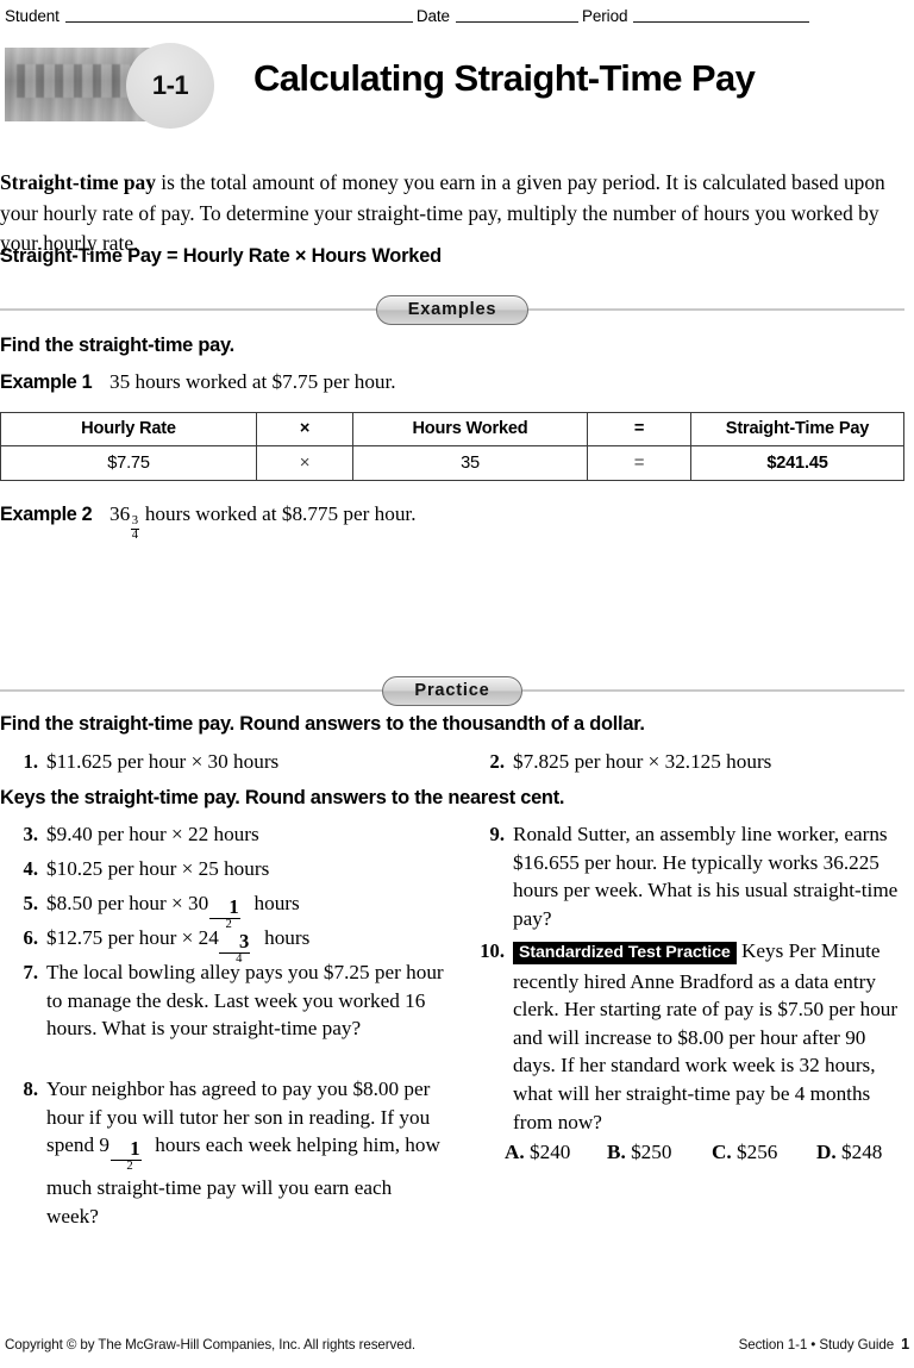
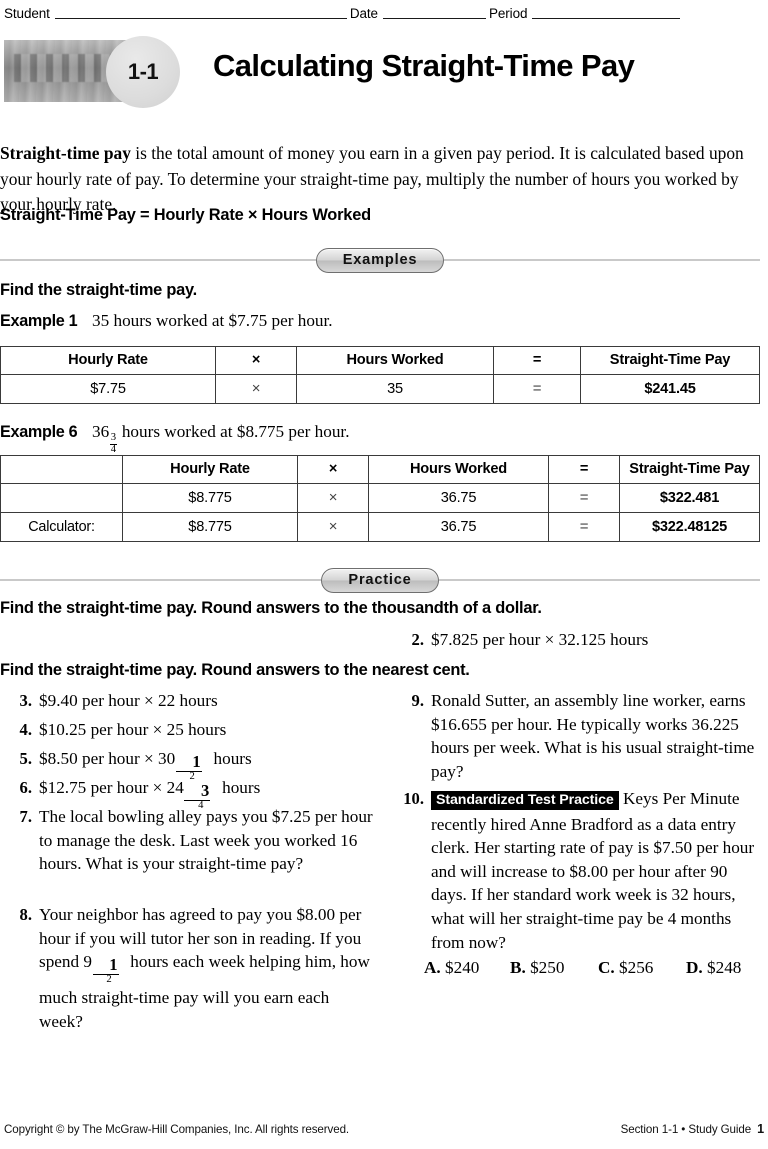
  Student
  Date
  Period
  1-1
  Calculating Straight-Time Pay
  Straight-time pay is the total amount of money you earn in a given pay period. It is calculated based upon your hourly rate of pay. To determine your straight-time pay, multiply the number of hours you worked by your hourly rate.
  Straight-Time Pay = Hourly Rate × Hours Worked
  Examples
  Find the straight-time pay.
  Example 1
  35 hours worked at $7.75 per hour.
  Hourly Rate	×	Hours Worked	=	Straight-Time Pay
  $7.75	×	35	=	$241.45
- Example 2
+ Example 6
  36
  3
  4
  hours worked at $8.775 per hour.
+ 	Hourly Rate	×	Hours Worked	=	Straight-Time Pay
+ 	$8.775	×	36.75	=	$322.481
+ Calculator:	$8.775	×	36.75	=	$322.48125
  Practice
  Find the straight-time pay. Round answers to the thousandth of a dollar.
- 1.
- $11.625 per hour × 30 hours
  2.
  $7.825 per hour × 32.125 hours
- Keys the straight-time pay. Round answers to the nearest cent.
+ Find the straight-time pay. Round answers to the nearest cent.
  3.
  $9.40 per hour × 22 hours
  4.
  $10.25 per hour × 25 hours
  5.
  $8.50 per hour × 30
  1
  2
  hours
  6.
  $12.75 per hour × 24
  3
  4
  hours
  7.
  The local bowling alley pays you $7.25 per hour to manage the desk. Last week you worked 16 hours. What is your straight-time pay?
  8.
  Your neighbor has agreed to pay you $8.00 per hour if you will tutor her son in reading. If you spend 9
  1
  2
  hours each week helping him, how much straight-time pay will you earn each week?
  9.
  Ronald Sutter, an assembly line worker, earns $16.655 per hour. He typically works 36.225 hours per week. What is his usual straight-time pay?
  10.
  Standardized Test Practice Keys Per Minute recently hired Anne Bradford as a data entry clerk. Her starting rate of pay is $7.50 per hour and will increase to $8.00 per hour after 90 days. If her standard work week is 32 hours, what will her straight-time pay be 4 months from now?
  A. $240
  B. $250
  C. $256
  D. $248
  Copyright © by The McGraw-Hill Companies, Inc. All rights reserved.
  Section 1-1 • Study Guide
  1
